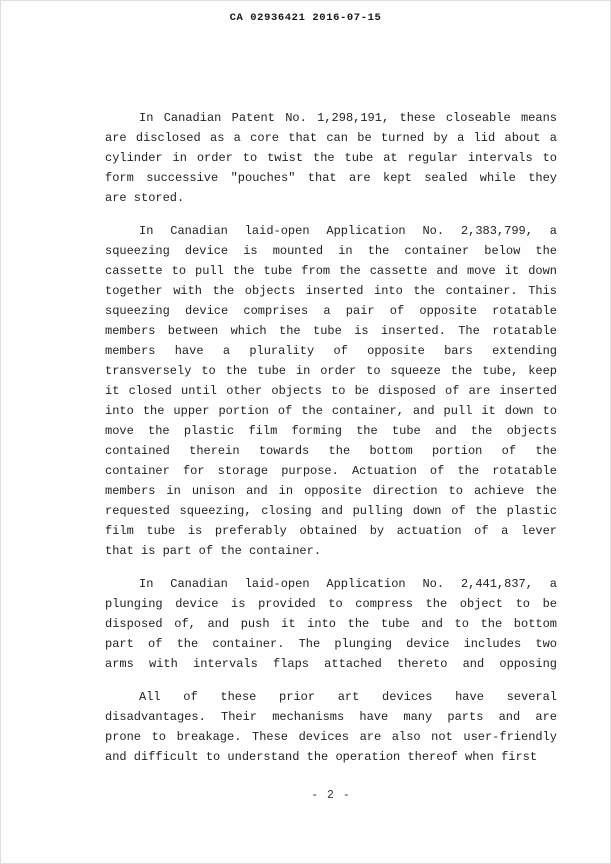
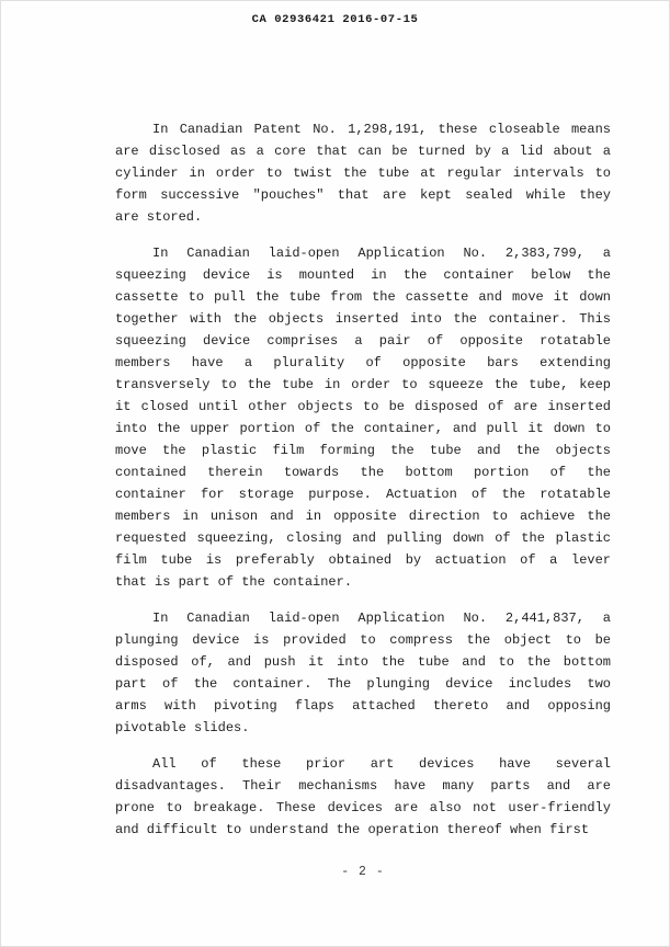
  CA 02936421 2016-07-15
  In Canadian Patent No. 1,298,191, these closeable means
  are disclosed as a core that can be turned by a lid about a
  cylinder in order to twist the tube at regular intervals to
  form successive "pouches" that are kept sealed while they
  are stored.
  In Canadian laid-open Application No. 2,383,799, a
  squeezing device is mounted in the container below the
  cassette to pull the tube from the cassette and move it down
  together with the objects inserted into the container. This
  squeezing device comprises a pair of opposite rotatable
- members between which the tube is inserted. The rotatable
  members have a plurality of opposite bars extending
  transversely to the tube in order to squeeze the tube, keep
  it closed until other objects to be disposed of are inserted
  into the upper portion of the container, and pull it down to
  move the plastic film forming the tube and the objects
  contained therein towards the bottom portion of the
  container for storage purpose. Actuation of the rotatable
  members in unison and in opposite direction to achieve the
  requested squeezing, closing and pulling down of the plastic
  film tube is preferably obtained by actuation of a lever
  that is part of the container.
  In Canadian laid-open Application No. 2,441,837, a
  plunging device is provided to compress the object to be
  disposed of, and push it into the tube and to the bottom
  part of the container. The plunging device includes two
- arms with intervals flaps attached thereto and opposing
+ arms with pivoting flaps attached thereto and opposing
+ pivotable slides.
  All of these prior art devices have several
  disadvantages. Their mechanisms have many parts and are
  prone to breakage. These devices are also not user-friendly
  and difficult to understand the operation thereof when first
  - 2 -
